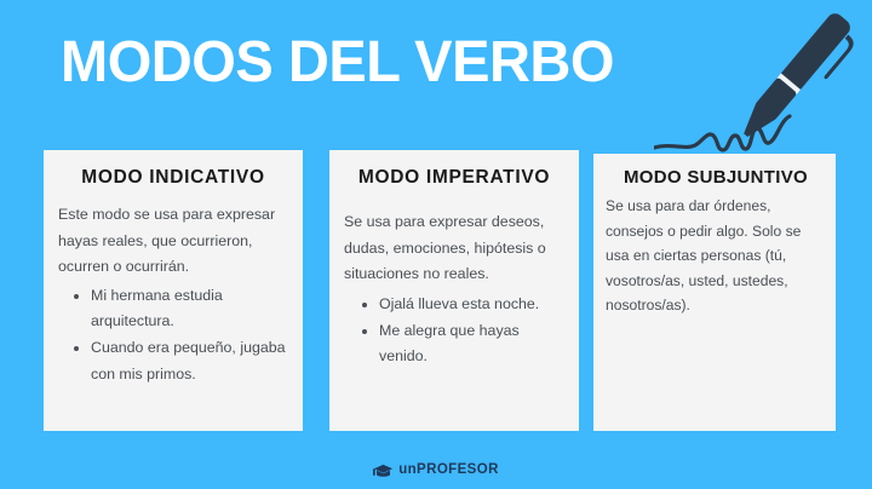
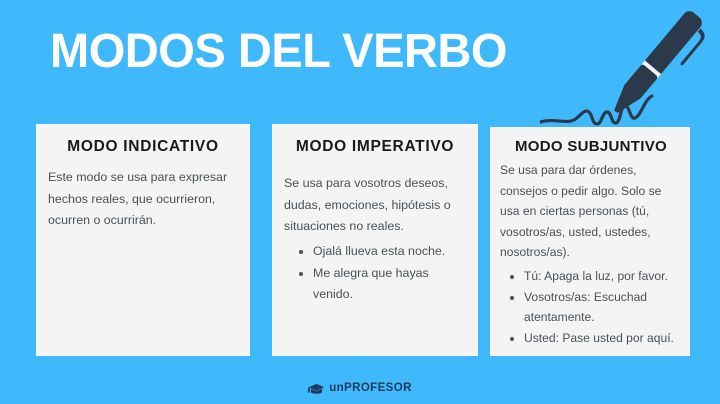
  MODOS DEL VERBO
  MODO INDICATIVO
- Este modo se usa para expresar hayas reales, que ocurrieron, ocurren o ocurrirán.
+ Este modo se usa para expresar hechos reales, que ocurrieron, ocurren o ocurrirán.
- Mi hermana estudia arquitectura.
- Cuando era pequeño, jugaba con mis primos.
  MODO IMPERATIVO
- Se usa para expresar deseos, dudas, emociones, hipótesis o situaciones no reales.
+ Se usa para vosotros deseos, dudas, emociones, hipótesis o situaciones no reales.
  Ojalá llueva esta noche.
  Me alegra que hayas venido.
  MODO SUBJUNTIVO
  Se usa para dar órdenes, consejos o pedir algo. Solo se usa en ciertas personas (tú, vosotros/as, usted, ustedes, nosotros/as).
+ Tú: Apaga la luz, por favor.
+ Vosotros/as: Escuchad atentamente.
+ Usted: Pase usted por aquí.
  unPROFESOR
